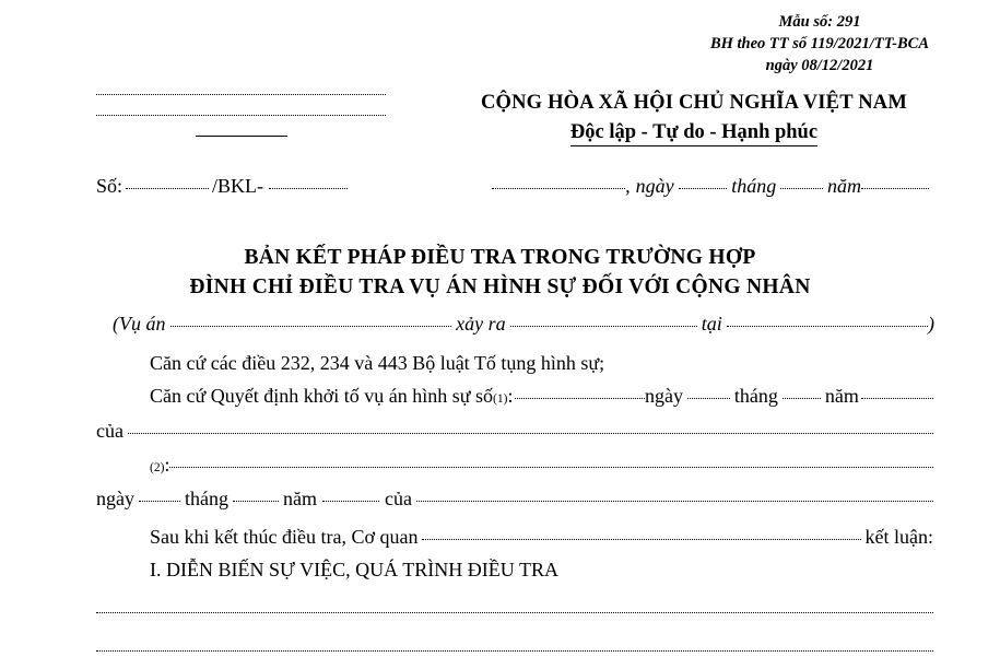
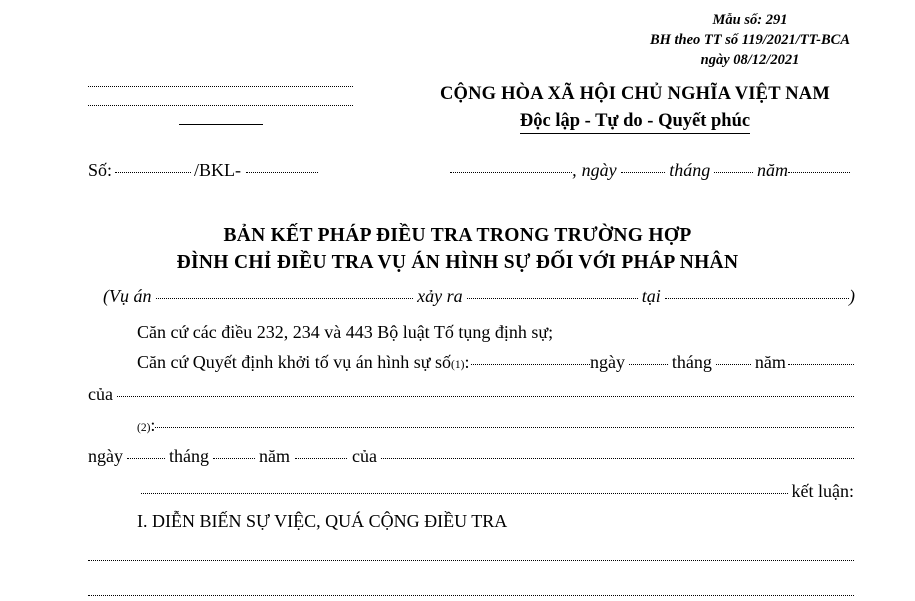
  Mẫu số: 291
  BH theo TT số 119/2021/TT-BCA
  ngày 08/12/2021
  CỘNG HÒA XÃ HỘI CHỦ NGHĨA VIỆT NAM
- Độc lập - Tự do - Hạnh phúc
+ Độc lập - Tự do - Quyết phúc
  Số:
  /BKL-
  ,
  ngày
  tháng
  năm
  BẢN KẾT PHÁP ĐIỀU TRA TRONG TRƯỜNG HỢP
- ĐÌNH CHỈ ĐIỀU TRA VỤ ÁN HÌNH SỰ ĐỐI VỚI CỘNG NHÂN
+ ĐÌNH CHỈ ĐIỀU TRA VỤ ÁN HÌNH SỰ ĐỐI VỚI PHÁP NHÂN
  (Vụ án
  xảy ra
  tại
  )
- Căn cứ các điều 232, 234 và 443 Bộ luật Tố tụng hình sự;
+ Căn cứ các điều 232, 234 và 443 Bộ luật Tố tụng định sự;
  Căn cứ Quyết định khởi tố vụ án hình sự số
  (1)
  :
  ngày
  tháng
  năm
  của
  (2)
  :
  ngày
  tháng
  năm
  của
- Sau khi kết thúc điều tra, Cơ quan
  kết luận:
- I. DIỄN BIẾN SỰ VIỆC, QUÁ TRÌNH ĐIỀU TRA
+ I. DIỄN BIẾN SỰ VIỆC, QUÁ CỘNG ĐIỀU TRA
